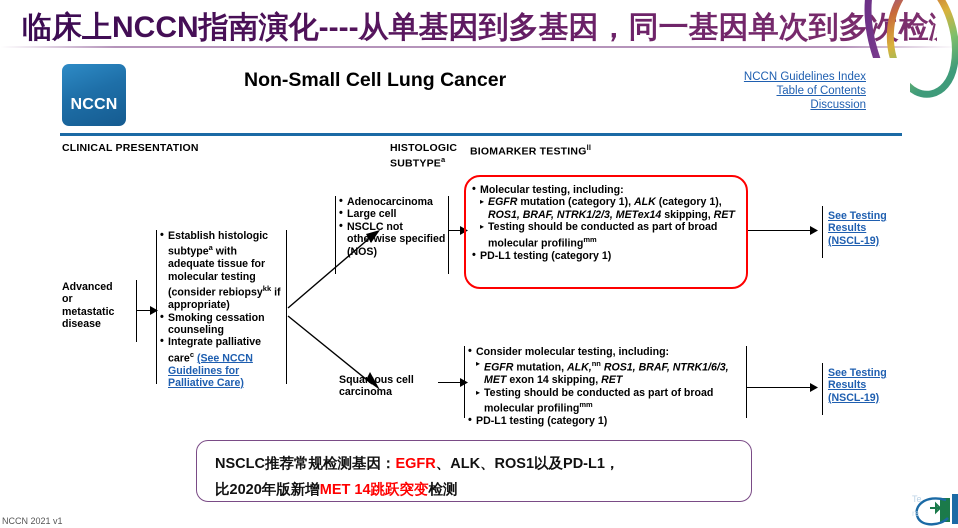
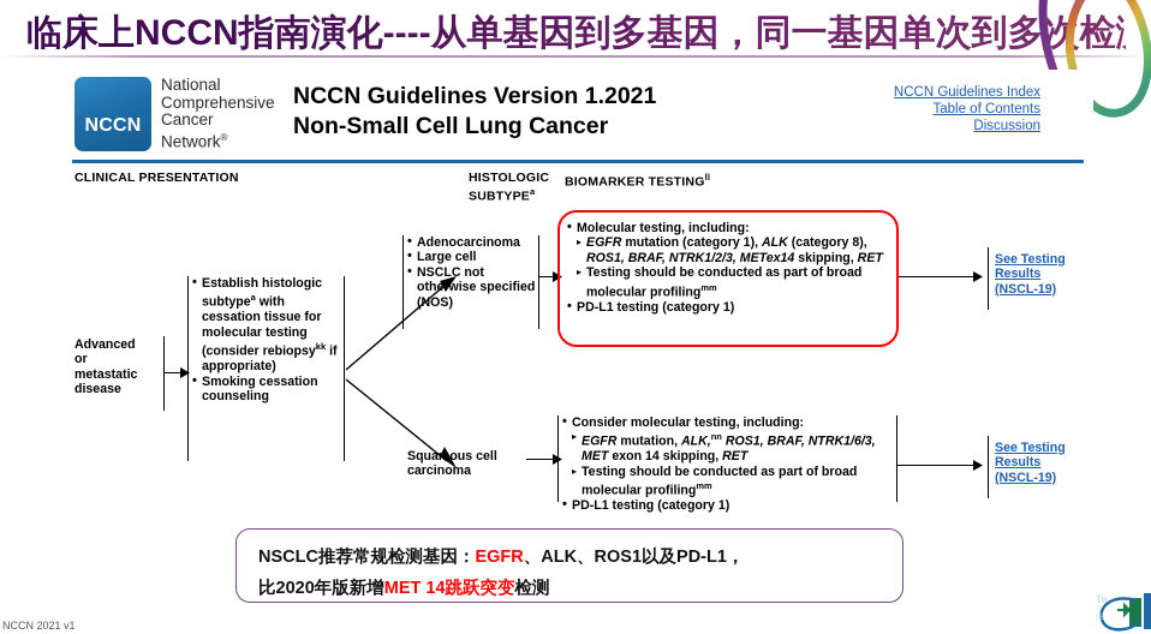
  临床上NCCN指南演化----从单基因到多基因，同一基因单次到多次检
  NCCN
+ National
+ Comprehensive
+ Cancer
+ Network®
+ NCCN Guidelines Version 1.2021
  Non-Small Cell Lung Cancer
  NCCN Guidelines Index
  Table of Contents
  Discussion
  CLINICAL PRESENTATION
  HISTOLOGIC
  SUBTYPEa
  BIOMARKER TESTINGll
  Advanced
  or
  metastatic
  disease
- Establish histologic subtypea with adequate tissue for molecular testing (consider rebiopsykk if appropriate)
+ Establish histologic subtypea with cessation tissue for molecular testing (consider rebiopsykk if appropriate)
  Smoking cessation counseling
- Integrate palliative carec (See NCCN Guidelines for Palliative Care)
  Adenocarcinoma
  Large cell
  NSCLC not otherwise specified (NOS)
  Squamous cell
  carcinoma
  Molecular testing, including:
- EGFR mutation (category 1), ALK (category 1), ROS1, BRAF, NTRK1/2/3, METex14 skipping, RET
+ EGFR mutation (category 1), ALK (category 8), ROS1, BRAF, NTRK1/2/3, METex14 skipping, RET
  Testing should be conducted as part of broad molecular profilingmm
  PD-L1 testing (category 1)
  See Testing
  Results
  (NSCL-19)
  Consider molecular testing, including:
  EGFR mutation, ALK,nn ROS1, BRAF, NTRK1/6/3, MET exon 14 skipping, RET
  Testing should be conducted as part of broad molecular profilingmm
  PD-L1 testing (category 1)
  See Testing
  Results
  (NSCL-19)
  NSCLC推荐常规检测基因：EGFR、ALK、ROS1以及PD-L1，
  比2020年版新增MET 14跳跃突变检测
  NCCN 2021 v1
  Te
  re
